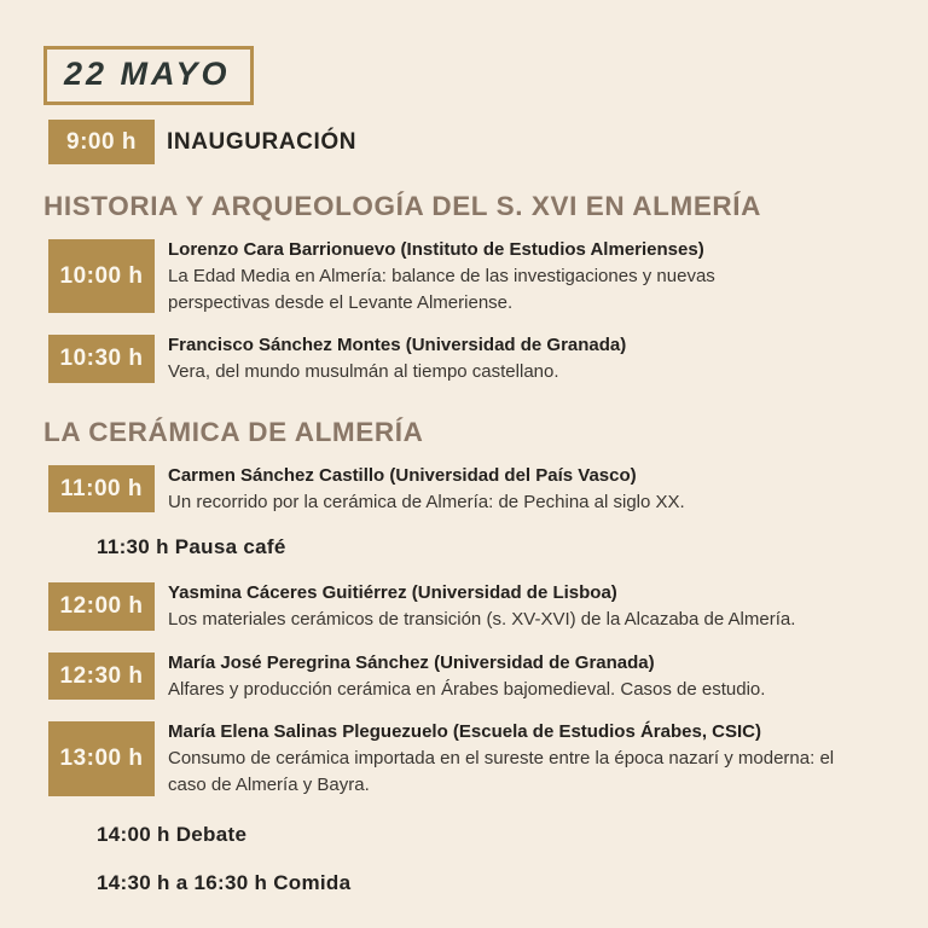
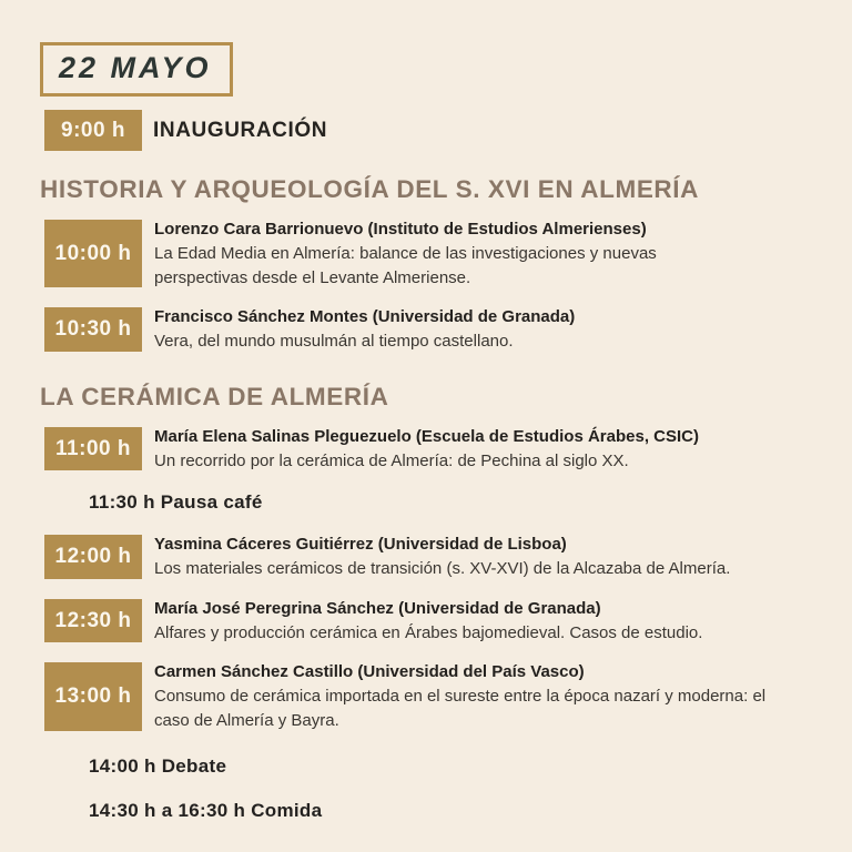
  22 MAYO
  9:00 h
  INAUGURACIÓN
  HISTORIA Y ARQUEOLOGÍA DEL S. XVI EN ALMERÍA
  10:00 h
  Lorenzo Cara Barrionuevo (Instituto de Estudios Almerienses)
  La Edad Media en Almería: balance de las investigaciones y nuevas perspectivas desde el Levante Almeriense.
  10:30 h
  Francisco Sánchez Montes (Universidad de Granada)
  Vera, del mundo musulmán al tiempo castellano.
  LA CERÁMICA DE ALMERÍA
  11:00 h
- Carmen Sánchez Castillo (Universidad del País Vasco)
+ María Elena Salinas Pleguezuelo (Escuela de Estudios Árabes, CSIC)
  Un recorrido por la cerámica de Almería: de Pechina al siglo XX.
  11:30 h Pausa café
  12:00 h
  Yasmina Cáceres Guitiérrez (Universidad de Lisboa)
  Los materiales cerámicos de transición (s. XV-XVI) de la Alcazaba de Almería.
  12:30 h
  María José Peregrina Sánchez (Universidad de Granada)
  Alfares y producción cerámica en Árabes bajomedieval. Casos de estudio.
  13:00 h
- María Elena Salinas Pleguezuelo (Escuela de Estudios Árabes, CSIC)
+ Carmen Sánchez Castillo (Universidad del País Vasco)
  Consumo de cerámica importada en el sureste entre la época nazarí y moderna: el caso de Almería y Bayra.
  14:00 h Debate
  14:30 h a 16:30 h Comida
